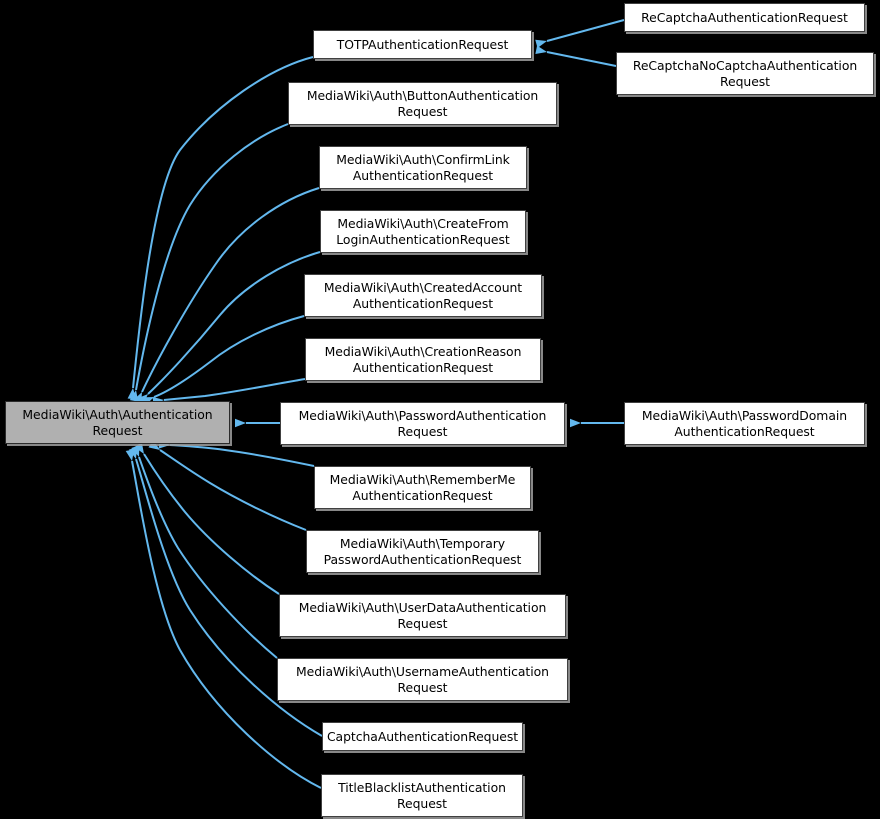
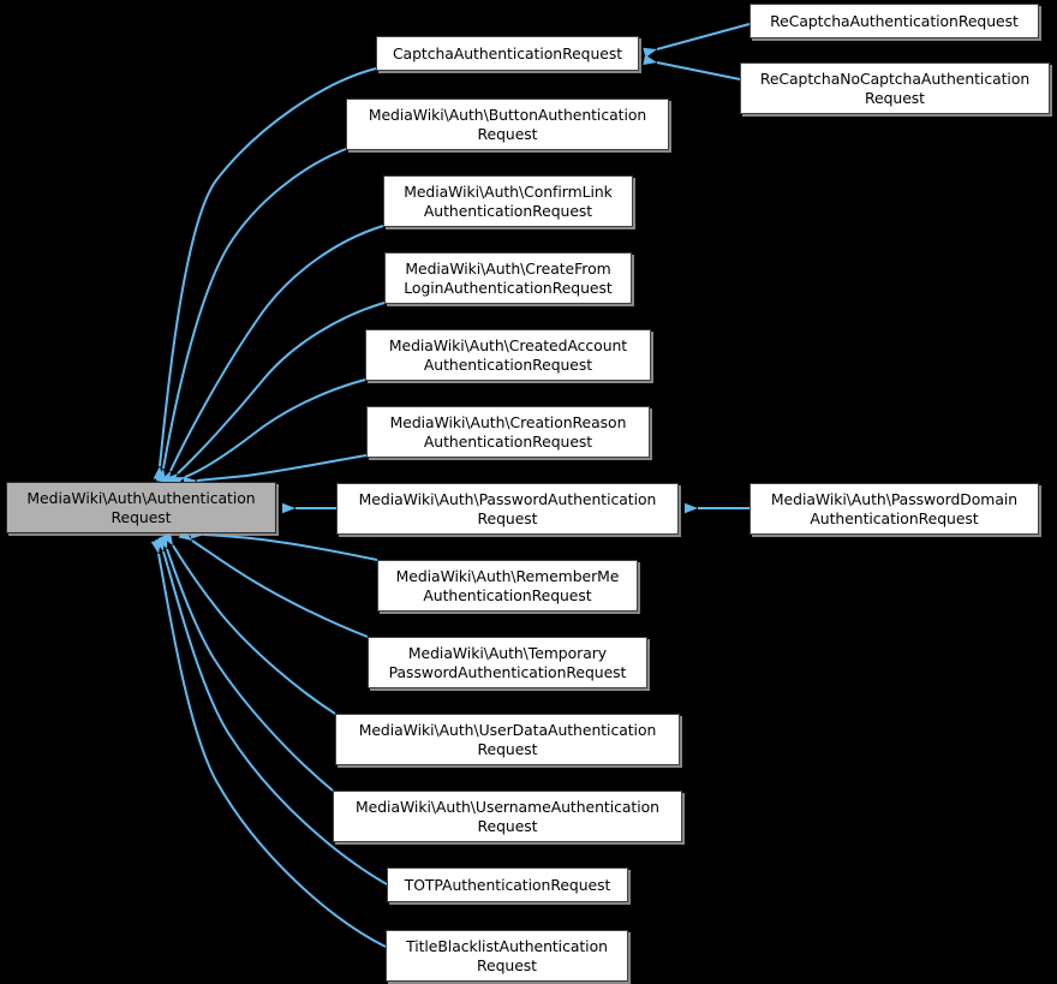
  MediaWiki\Auth\Authentication
  Request
- TOTPAuthenticationRequest
+ CaptchaAuthenticationRequest
  MediaWiki\Auth\ButtonAuthentication
  Request
  MediaWiki\Auth\ConfirmLink
  AuthenticationRequest
  MediaWiki\Auth\CreateFrom
  LoginAuthenticationRequest
  MediaWiki\Auth\CreatedAccount
  AuthenticationRequest
  MediaWiki\Auth\CreationReason
  AuthenticationRequest
  MediaWiki\Auth\PasswordAuthentication
  Request
  MediaWiki\Auth\RememberMe
  AuthenticationRequest
  MediaWiki\Auth\Temporary
  PasswordAuthenticationRequest
  MediaWiki\Auth\UserDataAuthentication
  Request
  MediaWiki\Auth\UsernameAuthentication
  Request
- CaptchaAuthenticationRequest
+ TOTPAuthenticationRequest
  TitleBlacklistAuthentication
  Request
  ReCaptchaAuthenticationRequest
  ReCaptchaNoCaptchaAuthentication
  Request
  MediaWiki\Auth\PasswordDomain
  AuthenticationRequest
